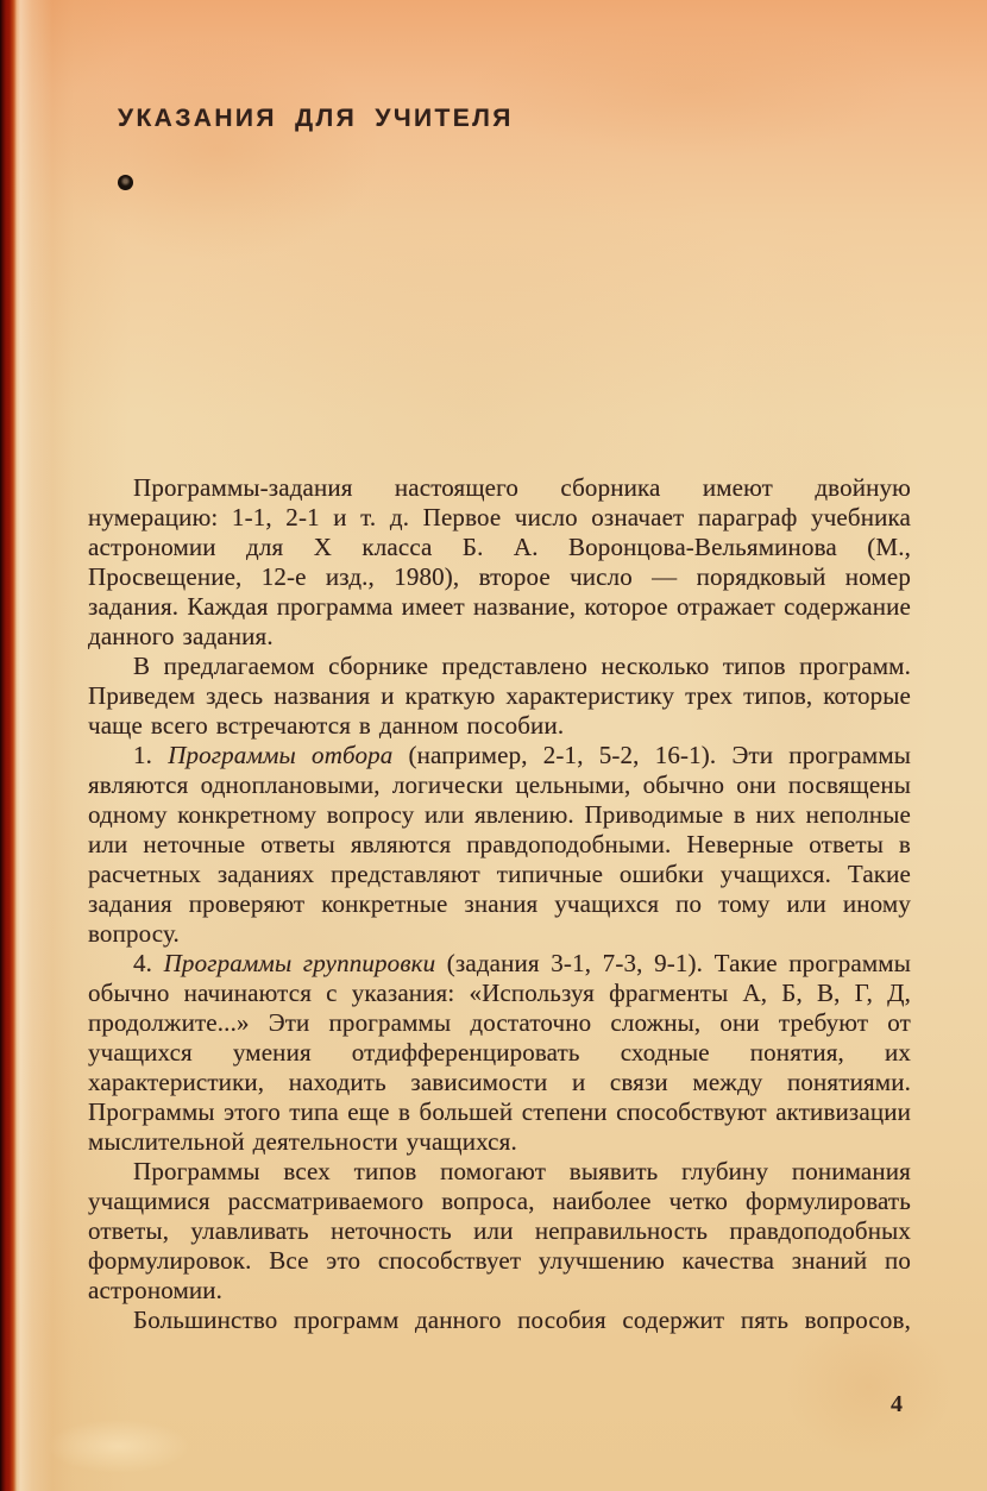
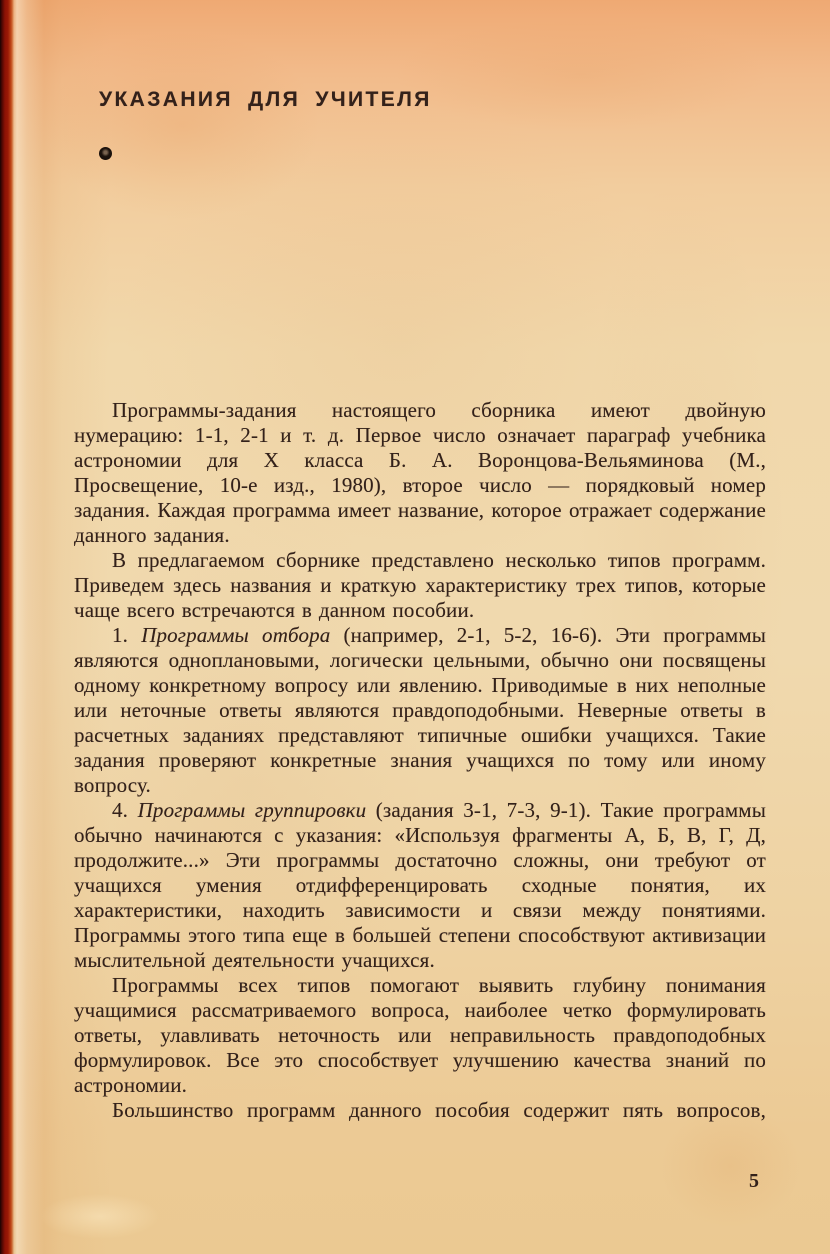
  УКАЗАНИЯ ДЛЯ УЧИТЕЛЯ
- Программы-задания настоящего сборника имеют двойную нумерацию: 1-1, 2-1 и т. д. Первое число означает параграф учебника астрономии для X класса Б. А. Воронцова-Вельяминова (М., Просвещение, 12-е изд., 1980), второе число — порядковый номер задания. Каждая программа имеет название, которое отражает содержание данного задания.
+ Программы-задания настоящего сборника имеют двойную нумерацию: 1-1, 2-1 и т. д. Первое число означает параграф учебника астрономии для X класса Б. А. Воронцова-Вельяминова (М., Просвещение, 10-е изд., 1980), второе число — порядковый номер задания. Каждая программа имеет название, которое отражает содержание данного задания.
  В предлагаемом сборнике представлено несколько типов программ. Приведем здесь названия и краткую характеристику трех типов, которые чаще всего встречаются в данном пособии.
- 1. Программы отбора (например, 2-1, 5-2, 16-1). Эти программы являются одноплановыми, логически цельными, обычно они посвящены одному конкретному вопросу или явлению. Приводимые в них неполные или неточные ответы являются правдоподобными. Неверные ответы в расчетных заданиях представляют типичные ошибки учащихся. Такие задания проверяют конкретные знания учащихся по тому или иному вопросу.
+ 1. Программы отбора (например, 2-1, 5-2, 16-6). Эти программы являются одноплановыми, логически цельными, обычно они посвящены одному конкретному вопросу или явлению. Приводимые в них неполные или неточные ответы являются правдоподобными. Неверные ответы в расчетных заданиях представляют типичные ошибки учащихся. Такие задания проверяют конкретные знания учащихся по тому или иному вопросу.
  4. Программы группировки (задания 3-1, 7-3, 9-1). Такие программы обычно начинаются с указания: «Используя фрагменты А, Б, В, Г, Д, продолжите...» Эти программы достаточно сложны, они требуют от учащихся умения отдифференцировать сходные понятия, их характеристики, находить зависимости и связи между понятиями. Программы этого типа еще в большей степени способствуют активизации мыслительной деятельности учащихся.
  Программы всех типов помогают выявить глубину понимания учащимися рассматриваемого вопроса, наиболее четко формулировать ответы, улавливать неточность или неправильность правдоподобных формулировок. Все это способствует улучшению качества знаний по астрономии.
  Большинство программ данного пособия содержит пять вопросов,
- 4
+ 5
